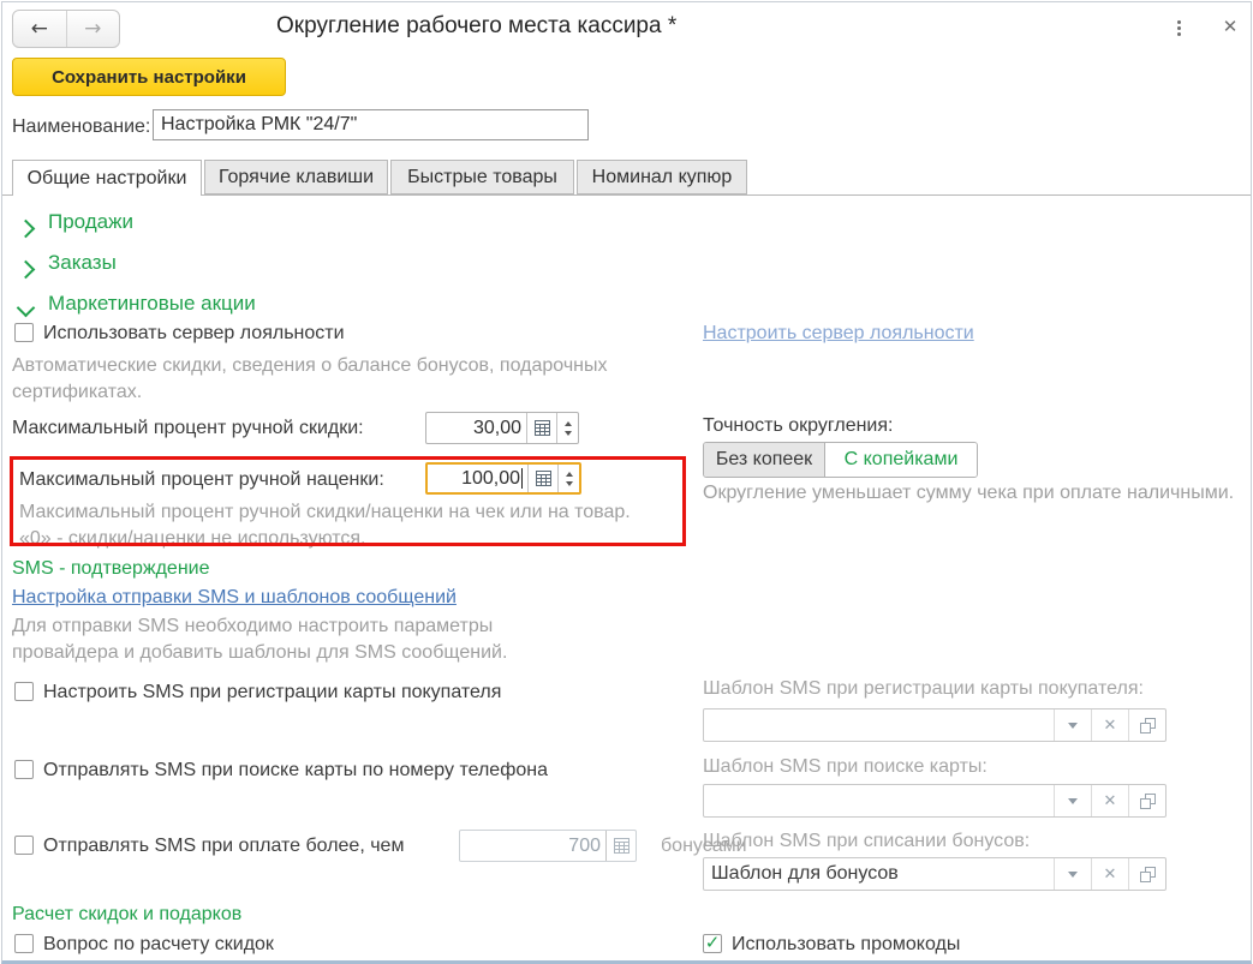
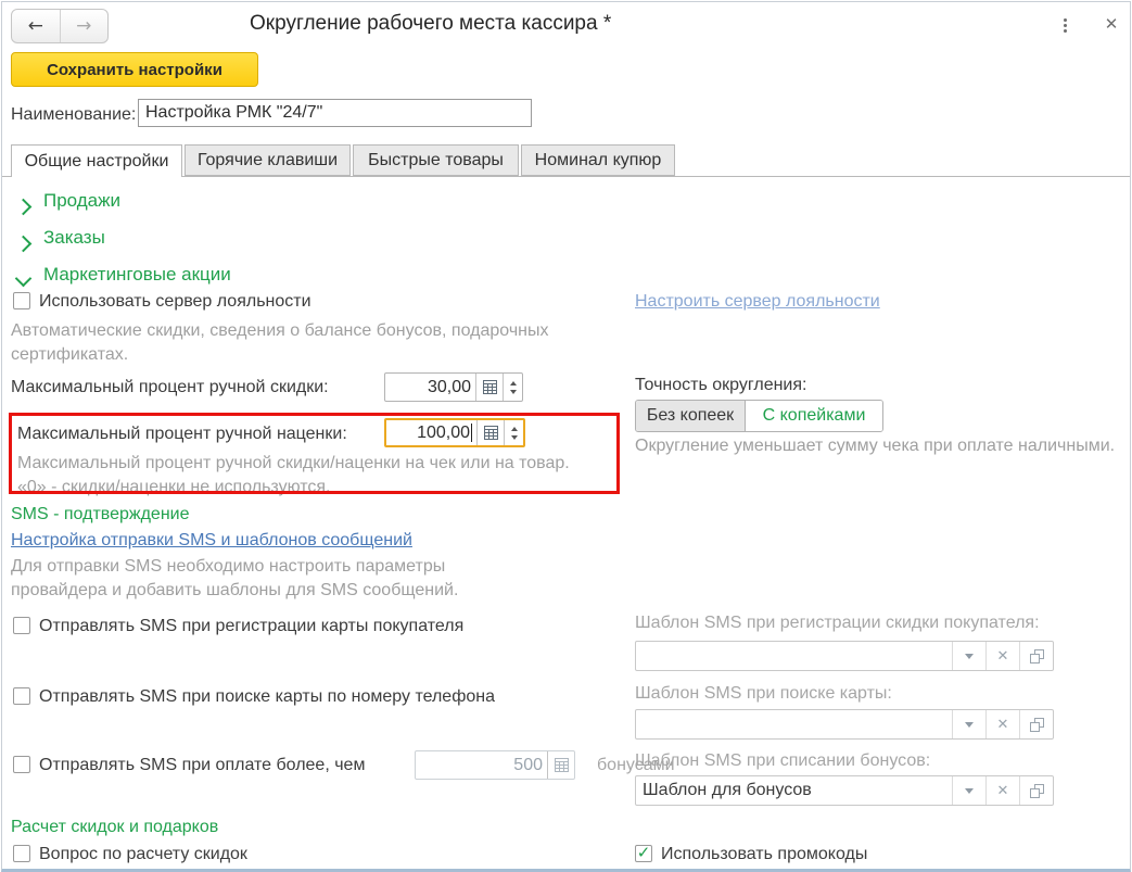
  ←
  →
  Округление рабочего места кассира *
  ✕
  Сохранить настройки
  Наименование:
  Настройка РМК "24/7"
  Общие настройки
  Горячие клавиши
  Быстрые товары
  Номинал купюр
  Продажи
  Заказы
  Маркетинговые акции
  Использовать сервер лояльности
  Настроить сервер лояльности
  Автоматические скидки, сведения о балансе бонусов, подарочных
  сертификатах.
  Максимальный процент ручной скидки:
  30,00
  Точность округления:
  Без копеек
  С копейками
  Округление уменьшает сумму чека при оплате наличными.
  Максимальный процент ручной наценки:
  100,00
  Максимальный процент ручной скидки/наценки на чек или на товар.
  «0» - скидки/наценки не используются.
  SMS - подтверждение
  Настройка отправки SMS и шаблонов сообщений
  Для отправки SMS необходимо настроить параметры
  провайдера и добавить шаблоны для SMS сообщений.
- Настроить SMS при регистрации карты покупателя
+ Отправлять SMS при регистрации карты покупателя
- Шаблон SMS при регистрации карты покупателя:
+ Шаблон SMS при регистрации скидки покупателя:
  ✕
  Отправлять SMS при поиске карты по номеру телефона
  Шаблон SMS при поиске карты:
  ✕
  Отправлять SMS при оплате более, чем
- 700
+ 500
  бонусами
  Шаблон SMS при списании бонусов:
  Шаблон для бонусов
  ✕
  Расчет скидок и подарков
  Вопрос по расчету скидок
  ✓
  Использовать промокоды
